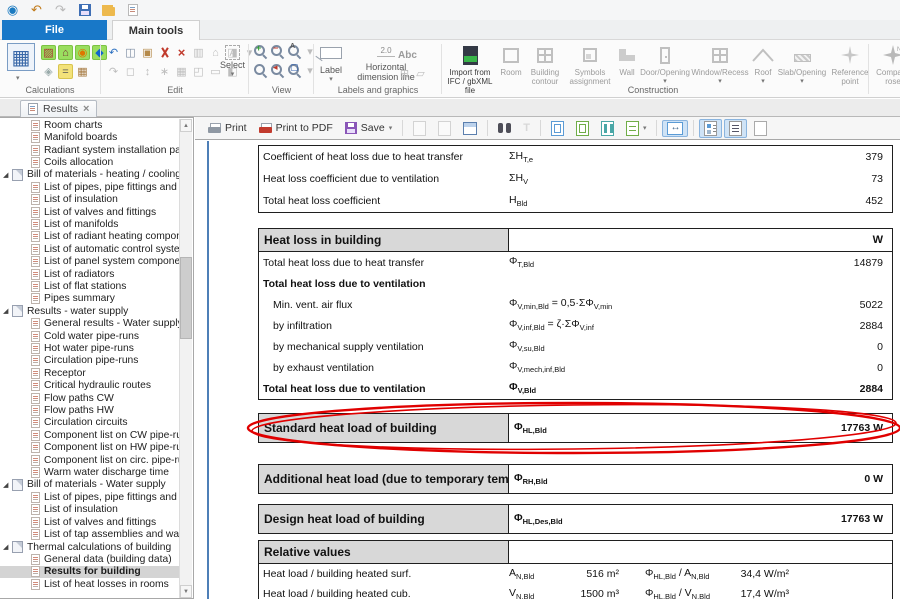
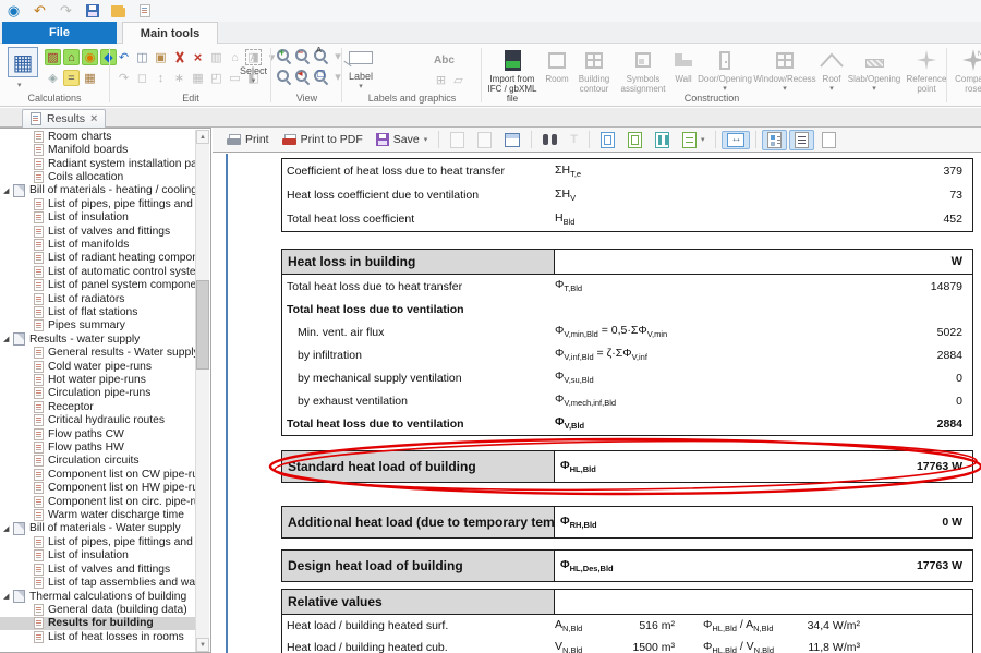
  ◉
  ↶
  ↷
  File
  Main tools
  ▦
  ▨
  ⌂
  ◉
  ◈
  =
  ▦
  ↶
  ◫
  ▣
  ×
  ▥
  ⌂
  ◨
  ▾
  ↷
  ◻
  ↕
  ∗
  ▦
  ◰
  ▭
  ◧
  A
  Select
  +
  −
  ▾
  ◂
  ▢
  ▾
  Label
- 2.0
- Horizontal
- dimension line
  Abc
  ⊞
  ▱
  Import from
  IFC / gbXML file
  Room
  Building
  contour
  Symbols
  assignment
  Wall
  Door/Opening
  Window/Recess
  Roof
  Slab/Opening
  Reference
  point
  rose
  Calculations
  Edit
  View
  Labels and graphics
  Construction
  Results
  ×
  Room charts
  Manifold boards
  Radiant system installation pa
  Coils allocation
  Bill of materials - heating / coolin
  List of pipes, pipe fittings and
  List of insulation
  List of valves and fittings
  List of manifolds
  List of radiant heating compo
  List of automatic control syste
  List of panel system compone
  List of radiators
  List of flat stations
  Pipes summary
  Results - water supply
  General results - Water suppl
  Cold water pipe-runs
  Hot water pipe-runs
  Circulation pipe-runs
  Receptor
  Critical hydraulic routes
  Flow paths CW
  Flow paths HW
  Circulation circuits
  Component list on CW pipe-r
  Component list on HW pipe-r
  Component list on circ. pipe-r
  Warm water discharge time
  Bill of materials - Water supply
  List of pipes, pipe fittings and
  List of insulation
  List of valves and fittings
  List of tap assemblies and wa
  Thermal calculations of building
  General data (building data)
  Results for building
  List of heat losses in rooms
  Print
  Print to PDF
  Save
  T
  Coefficient of heat loss due to heat transfer
  ΣHT,e
  379
  Heat loss coefficient due to ventilation
  ΣHV
  73
  Total heat loss coefficient
  HBld
  452
  Heat loss in building
  W
  Total heat loss due to heat transfer
  ΦT,Bld
  14879
  Total heat loss due to ventilation
  Min. vent. air flux
  ΦV,min,Bld = 0,5·ΣΦV,min
  5022
  by infiltration
  ΦV,inf,Bld = ζ·ΣΦV,inf
  2884
  by mechanical supply ventilation
  ΦV,su,Bld
  0
  by exhaust ventilation
  ΦV,mech,inf,Bld
  0
  Total heat loss due to ventilation
  ΦV,Bld
  2884
  Standard heat load of building
  ΦHL,Bld
  17763 W
  Additional heat load (due to temporary tem
  ΦRH,Bld
  0 W
  Design heat load of building
  ΦHL,Des,Bld
  17763 W
  Relative values
  Heat load / building heated surf.
  AN,Bld
  516 m²
  ΦHL,Bld / AN,Bld
  34,4 W/m²
  Heat load / building heated cub.
  VN,Bld
  1500 m³
  ΦHL,Bld / VN,Bld
- 17,4 W/m³
+ 11,8 W/m³
